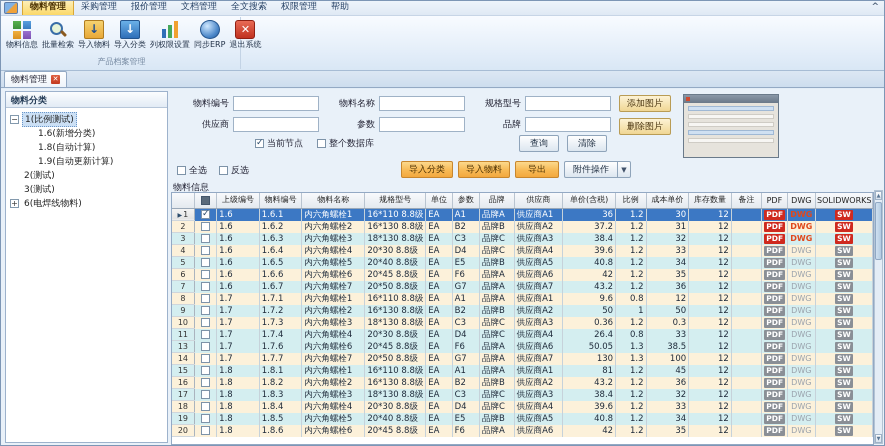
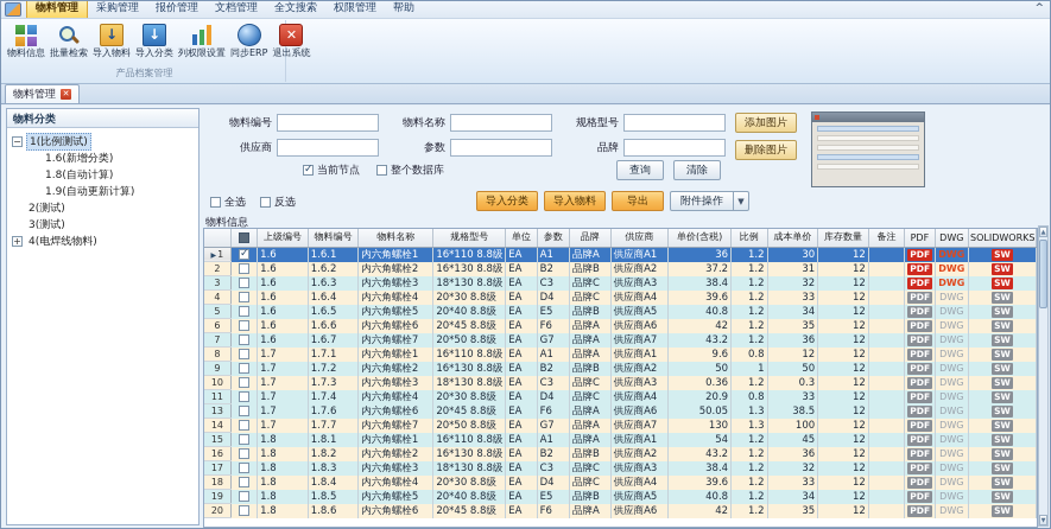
  物料管理
  采购管理
  报价管理
  文档管理
  全文搜索
  权限管理
  帮助
  ^
  物料信息
  批量检索
  导入物料
  导入分类
  列权限设置
  同步ERP
  退出系统
  产品档案管理
  物料管理
  ✕
  物料分类
  −
  1(比例测试)
  1.6(新增分类)
  1.8(自动计算)
  1.9(自动更新计算)
  2(测试)
  3(测试)
  +
- 6(电焊线物料)
+ 4(电焊线物料)
  物料编号
  物料名称
  规格型号
  供应商
  参数
  品牌
  当前节点
  整个数据库
  查询
  清除
  添加图片
  删除图片
  全选
  反选
  导入分类
  导入物料
  导出
  附件操作
  ▼
  物料信息
  		上级编号	物料编号	物料名称	规格型号	单位	参数	品牌	供应商	单价(含税)	比例	成本单价	库存数量	备注	PDF	DWG	SOLIDWORKS
  1		1.6	1.6.1	内六角螺栓1	16*110 8.8级	EA	A1	品牌A	供应商A1	36	1.2	30	12		PDF	DWG	SW
  2		1.6	1.6.2	内六角螺栓2	16*130 8.8级	EA	B2	品牌B	供应商A2	37.2	1.2	31	12		PDF	DWG	SW
  3		1.6	1.6.3	内六角螺栓3	18*130 8.8级	EA	C3	品牌C	供应商A3	38.4	1.2	32	12		PDF	DWG	SW
  4		1.6	1.6.4	内六角螺栓4	20*30 8.8级	EA	D4	品牌C	供应商A4	39.6	1.2	33	12		PDF	DWG	SW
  5		1.6	1.6.5	内六角螺栓5	20*40 8.8级	EA	E5	品牌B	供应商A5	40.8	1.2	34	12		PDF	DWG	SW
  6		1.6	1.6.6	内六角螺栓6	20*45 8.8级	EA	F6	品牌A	供应商A6	42	1.2	35	12		PDF	DWG	SW
  7		1.6	1.6.7	内六角螺栓7	20*50 8.8级	EA	G7	品牌A	供应商A7	43.2	1.2	36	12		PDF	DWG	SW
  8		1.7	1.7.1	内六角螺栓1	16*110 8.8级	EA	A1	品牌A	供应商A1	9.6	0.8	12	12		PDF	DWG	SW
  9		1.7	1.7.2	内六角螺栓2	16*130 8.8级	EA	B2	品牌B	供应商A2	50	1	50	12		PDF	DWG	SW
  10		1.7	1.7.3	内六角螺栓3	18*130 8.8级	EA	C3	品牌C	供应商A3	0.36	1.2	0.3	12		PDF	DWG	SW
- 11		1.7	1.7.4	内六角螺栓4	20*30 8.8级	EA	D4	品牌C	供应商A4	26.4	0.8	33	12		PDF	DWG	SW
+ 11		1.7	1.7.4	内六角螺栓4	20*30 8.8级	EA	D4	品牌C	供应商A4	20.9	0.8	33	12		PDF	DWG	SW
  13		1.7	1.7.6	内六角螺栓6	20*45 8.8级	EA	F6	品牌A	供应商A6	50.05	1.3	38.5	12		PDF	DWG	SW
  14		1.7	1.7.7	内六角螺栓7	20*50 8.8级	EA	G7	品牌A	供应商A7	130	1.3	100	12		PDF	DWG	SW
- 15		1.8	1.8.1	内六角螺栓1	16*110 8.8级	EA	A1	品牌A	供应商A1	81	1.2	45	12		PDF	DWG	SW
+ 15		1.8	1.8.1	内六角螺栓1	16*110 8.8级	EA	A1	品牌A	供应商A1	54	1.2	45	12		PDF	DWG	SW
  16		1.8	1.8.2	内六角螺栓2	16*130 8.8级	EA	B2	品牌B	供应商A2	43.2	1.2	36	12		PDF	DWG	SW
  17		1.8	1.8.3	内六角螺栓3	18*130 8.8级	EA	C3	品牌C	供应商A3	38.4	1.2	32	12		PDF	DWG	SW
  18		1.8	1.8.4	内六角螺栓4	20*30 8.8级	EA	D4	品牌C	供应商A4	39.6	1.2	33	12		PDF	DWG	SW
  19		1.8	1.8.5	内六角螺栓5	20*40 8.8级	EA	E5	品牌B	供应商A5	40.8	1.2	34	12		PDF	DWG	SW
  20		1.8	1.8.6	内六角螺栓6	20*45 8.8级	EA	F6	品牌A	供应商A6	42	1.2	35	12		PDF	DWG	SW
